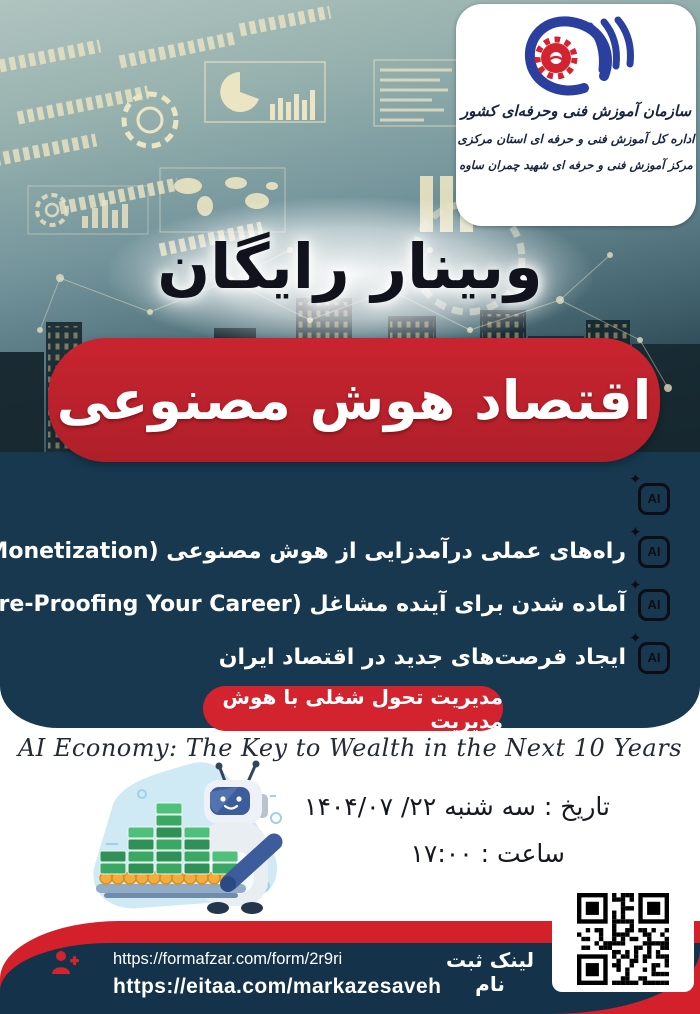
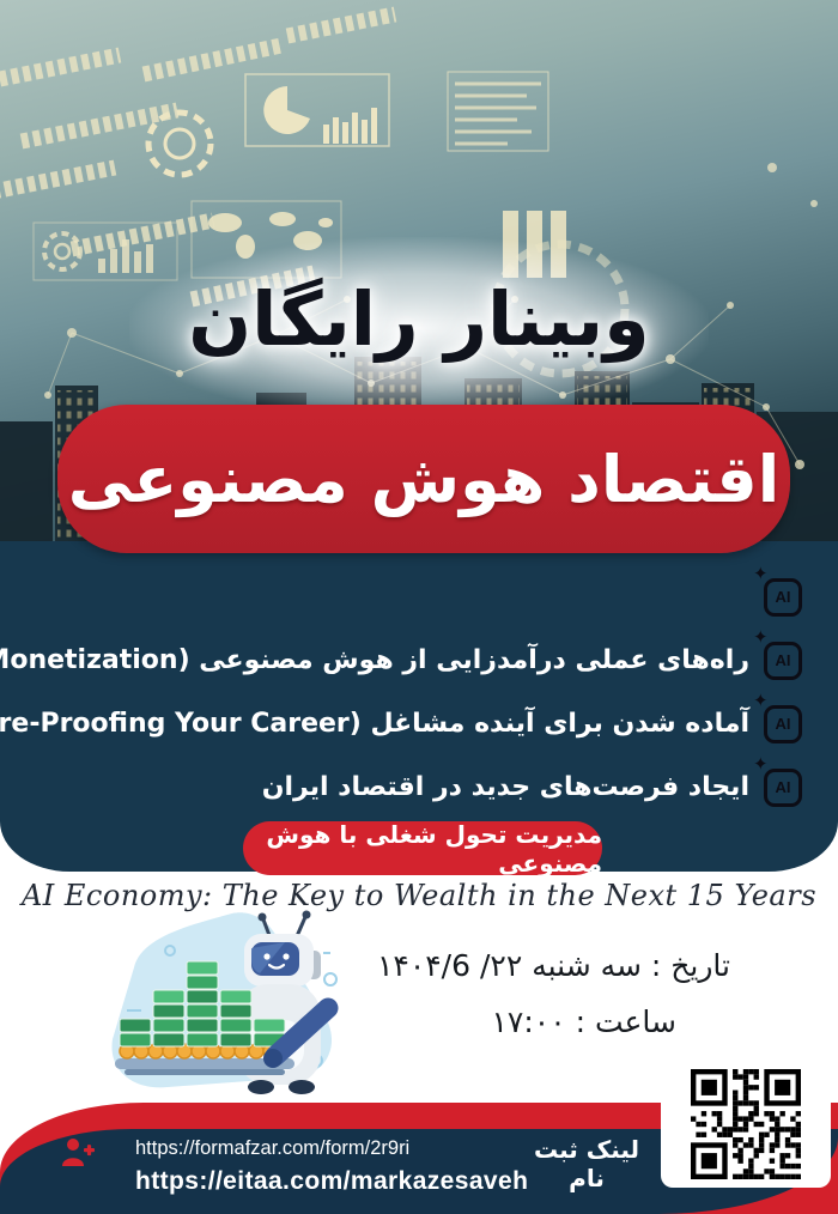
- سازمان آموزش فنی وحرفه‌ای کشور
- اداره کل آموزش فنی و حرفه ای استان مرکزی
- مرکز آموزش فنی و حرفه ای شهید چمران ساوه
  وبینار رایگان
  اقتصاد هوش مصنوعی
  AI
  ✦
  AI
  ✦
  راه‌های عملی درآمدزایی از هوش مصنوعی (onetization
  AI
  ✦
  آماده شدن برای آینده مشاغل (re-Proofing Your Career
  AI
  ✦
  ایجاد فرصت‌های جدید در اقتصاد ایران
- مدیریت تحول شغلی با هوش مدیریت
+ مدیریت تحول شغلی با هوش مصنوعی
- AI Economy: The Key to Wealth in the Next 10 Years
+ AI Economy: The Key to Wealth in the Next 15 Years
- تاریخ : سه شنبه ۲۲/ ۱۴۰۴/۰۷
+ تاریخ : سه شنبه ۲۲/ ۱۴۰۴/6
  ساعت : ۱۷:۰۰
  https://formafzar.com/form/2r9ri
  لینک ثبت نام
  https://eitaa.com/markazesaveh
